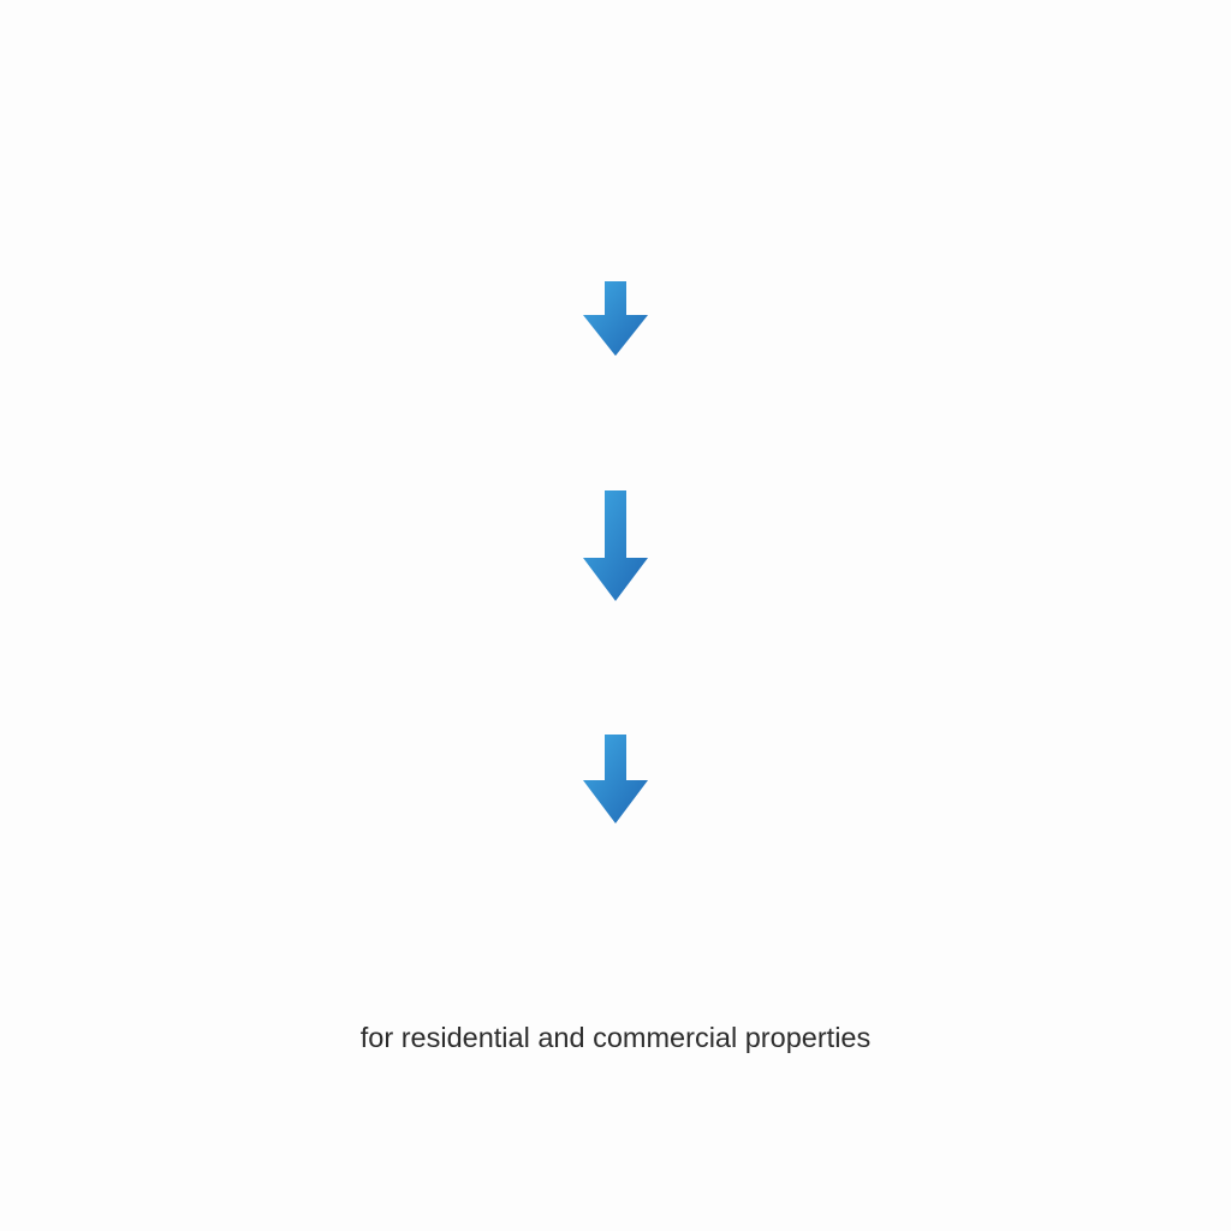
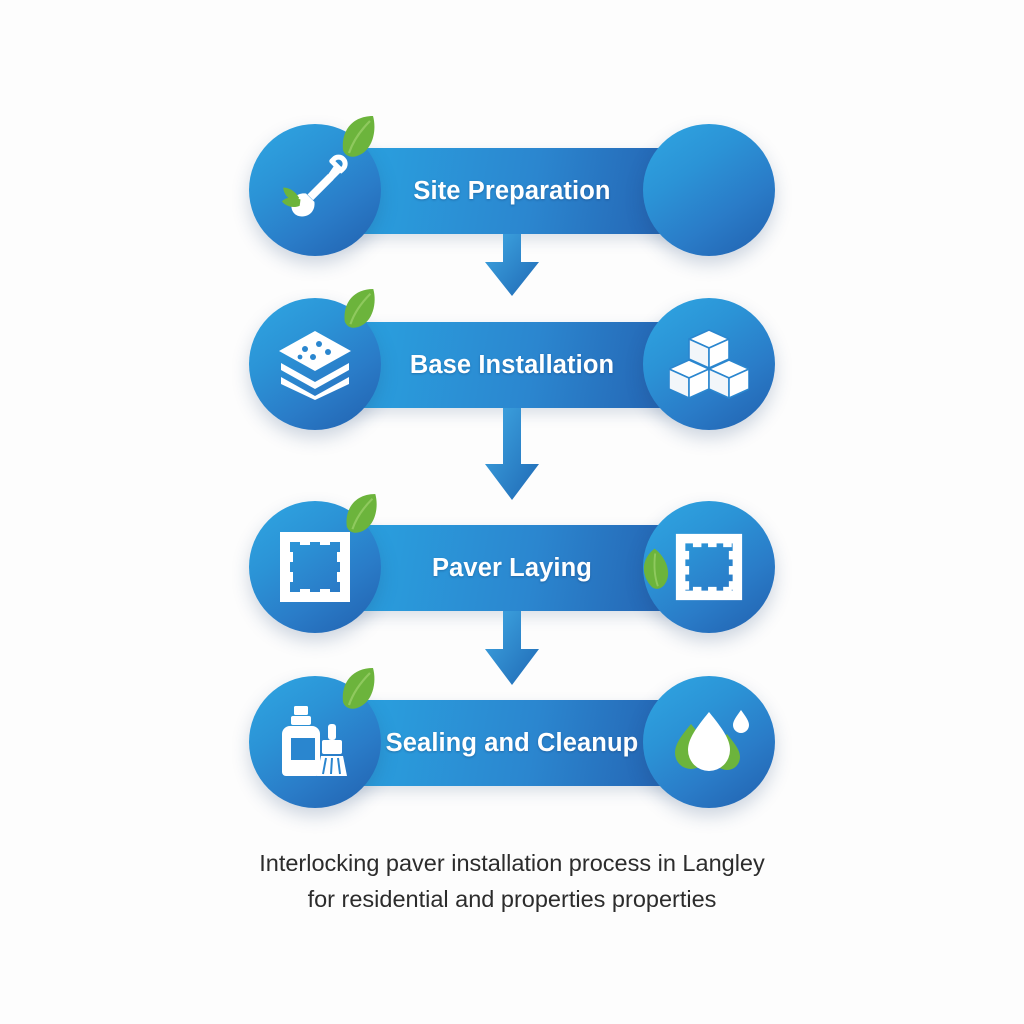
+ Site Preparation
+ Base Installation
+ Paver Laying
+ Sealing and Cleanup
+ Interlocking paver installation process in Langley
- for residential and commercial properties
+ for residential and properties properties
